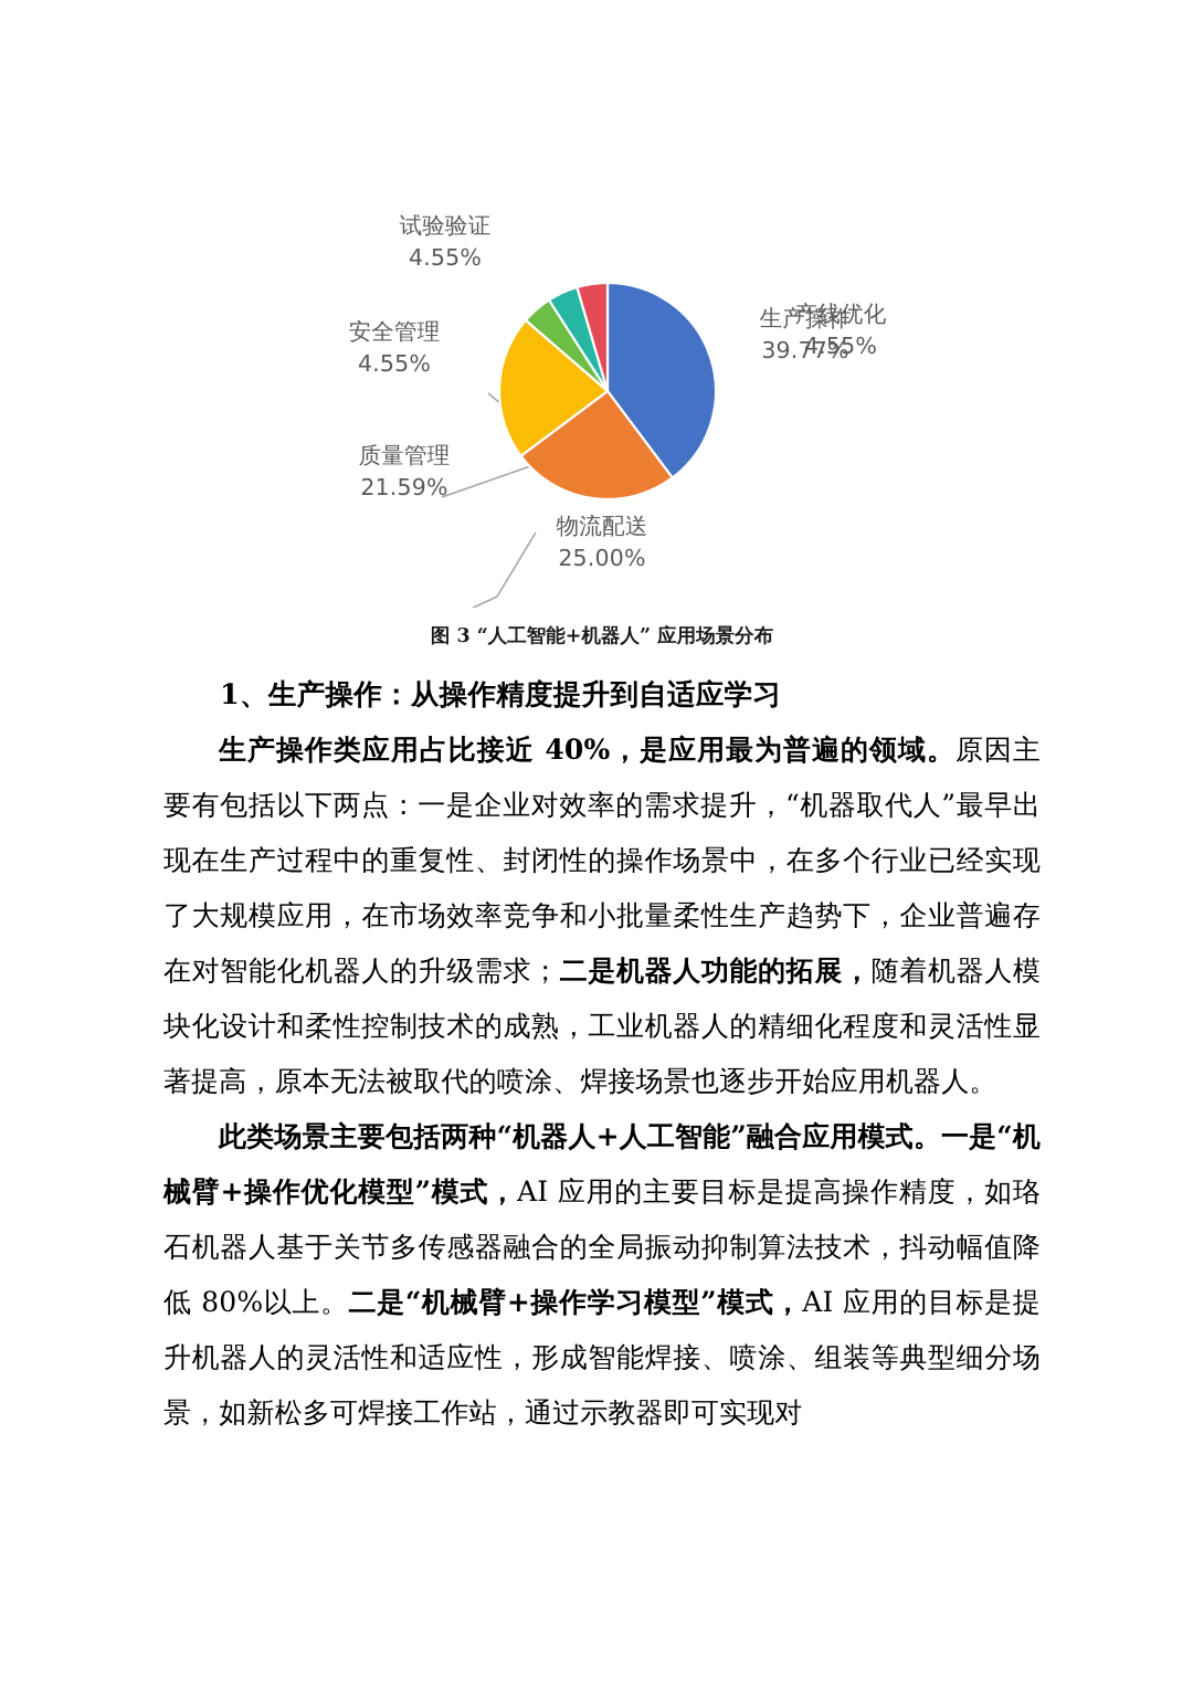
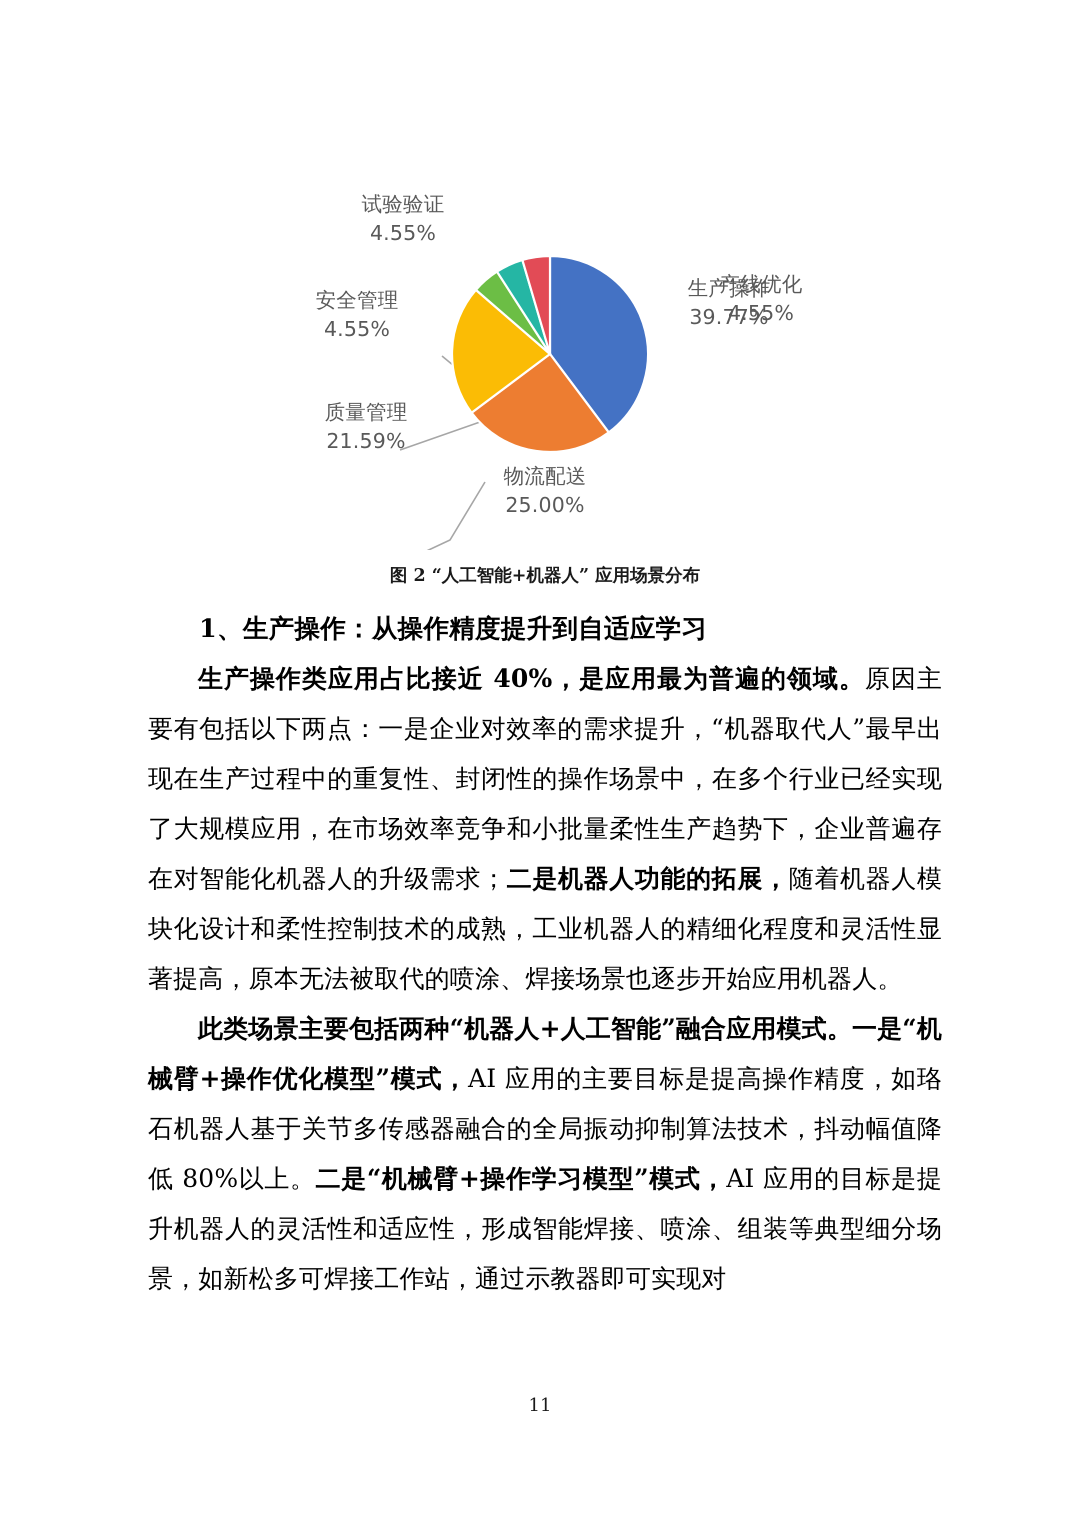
  产线优化
  4.55%
  试验验证
  4.55%
  安全管理
  4.55%
  质量管理
  21.59%
  物流配送
  25.00%
  生产操作
  39.77%
- 图 3 “人工智能+机器人” 应用场景分布
+ 图 2 “人工智能+机器人” 应用场景分布
  1、生产操作：从操作精度提升到自适应学习
  生产操作类应用占比接近 40%，是应用最为普遍的领域。原因主要有包括以下两点：一是企业对效率的需求提升，“机器取代人”最早出现在生产过程中的重复性、封闭性的操作场景中，在多个行业已经实现了大规模应用，在市场效率竞争和小批量柔性生产趋势下，企业普遍存在对智能化机器人的升级需求；二是机器人功能的拓展，随着机器人模块化设计和柔性控制技术的成熟，工业机器人的精细化程度和灵活性显著提高，原本无法被取代的喷涂、焊接场景也逐步开始应用机器人。
  此类场景主要包括两种“机器人+人工智能”融合应用模式。一是“机械臂+操作优化模型”模式，AI 应用的主要目标是提高操作精度，如珞石机器人基于关节多传感器融合的全局振动抑制算法技术，抖动幅值降低 80%以上。二是“机械臂+操作学习模型”模式，AI 应用的目标是提升机器人的灵活性和适应性，形成智能焊接、喷涂、组装等典型细分场景，如新松多可焊接工作站，通过示教器即可实现对
+ 11
